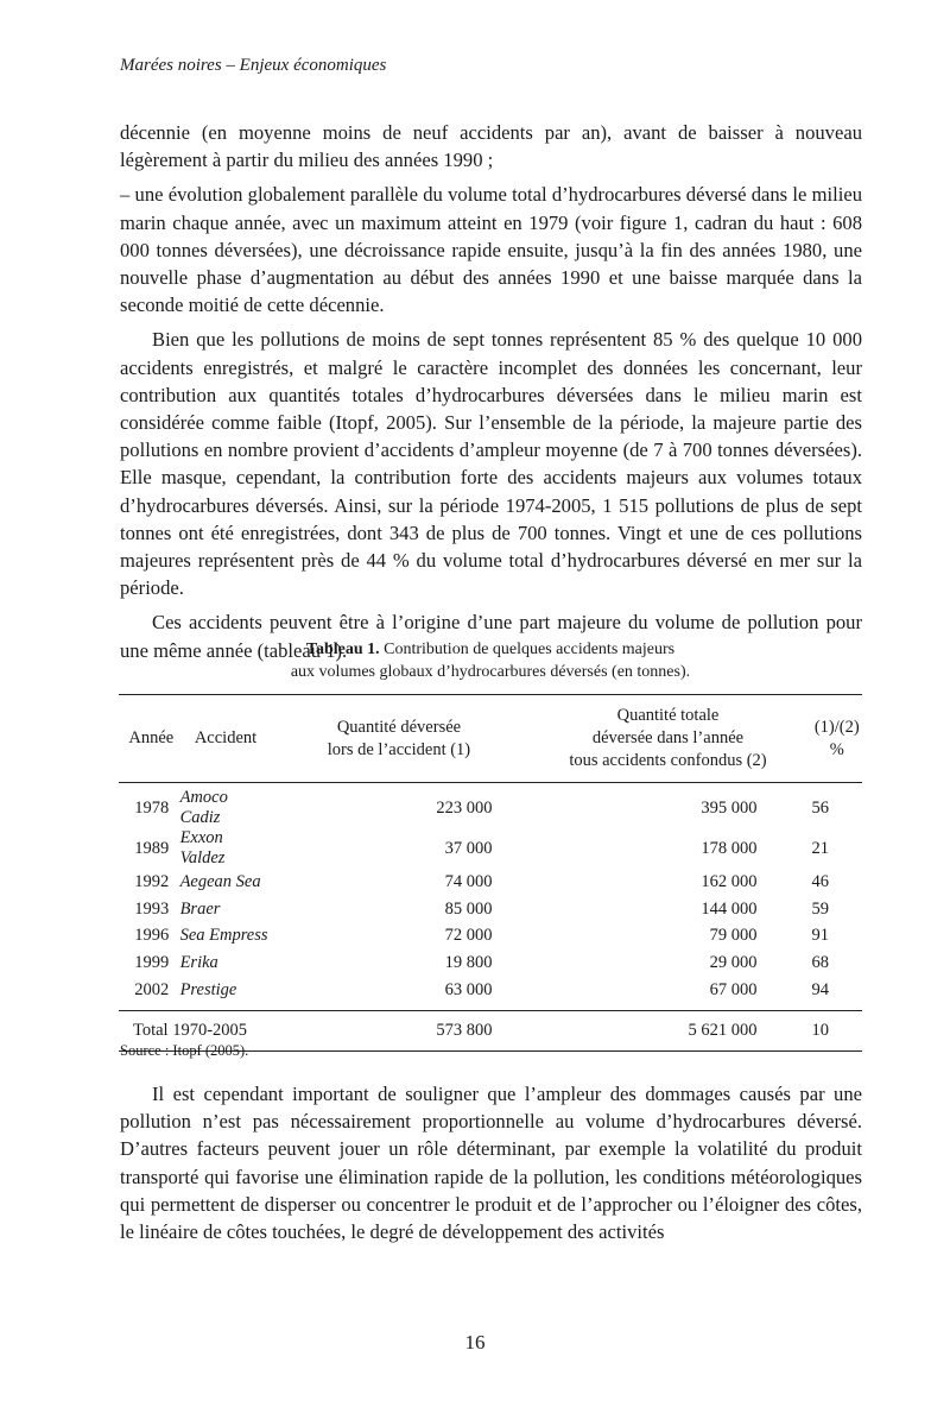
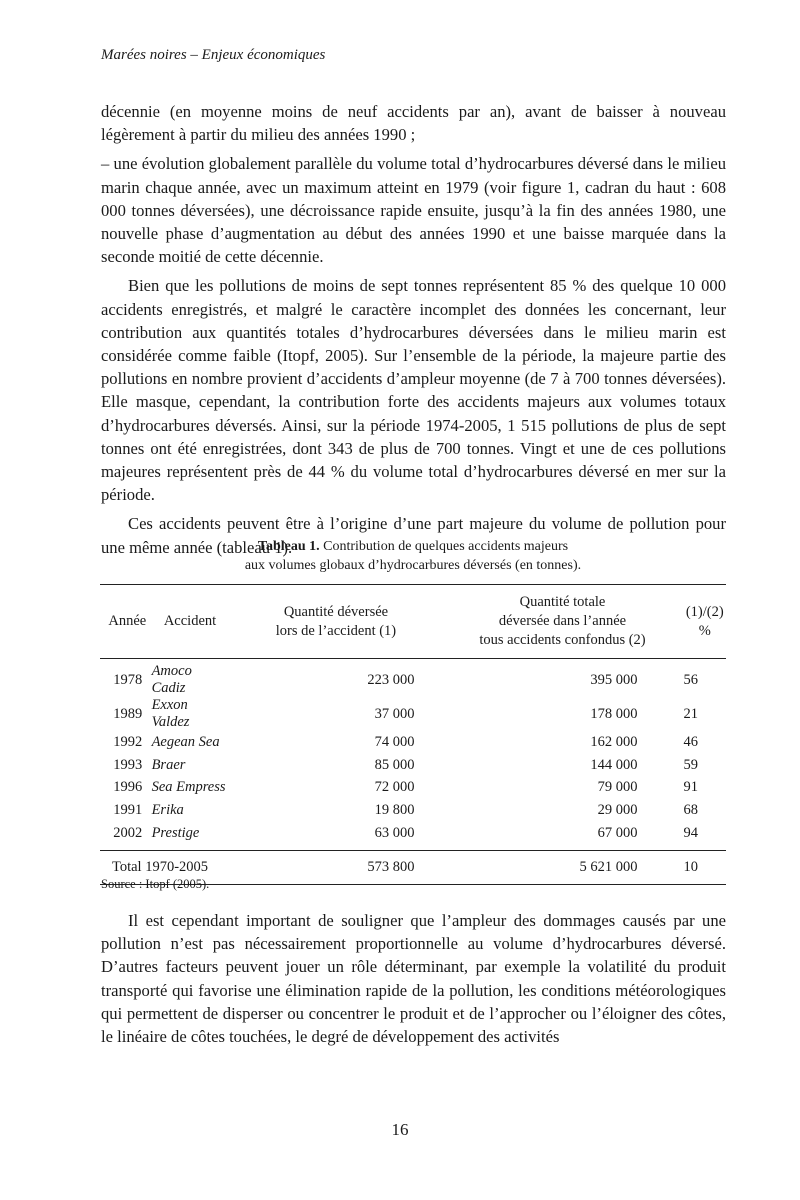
  Marées noires – Enjeux économiques
  décennie (en moyenne moins de neuf accidents par an), avant de baisser à nouveau légèrement à partir du milieu des années 1990 ;
  – une évolution globalement parallèle du volume total d’hydrocarbures déversé dans le milieu marin chaque année, avec un maximum atteint en 1979 (voir figure 1, cadran du haut : 608 000 tonnes déversées), une décroissance rapide ensuite, jusqu’à la fin des années 1980, une nouvelle phase d’augmentation au début des années 1990 et une baisse marquée dans la seconde moitié de cette décennie.
  Bien que les pollutions de moins de sept tonnes représentent 85 % des quelque 10 000 accidents enregistrés, et malgré le caractère incomplet des données les concernant, leur contribution aux quantités totales d’hydrocarbures déversées dans le milieu marin est considérée comme faible (Itopf, 2005). Sur l’ensemble de la période, la majeure partie des pollutions en nombre provient d’accidents d’ampleur moyenne (de 7 à 700 tonnes déversées). Elle masque, cependant, la contribution forte des accidents majeurs aux volumes totaux d’hydrocarbures déversés. Ainsi, sur la période 1974-2005, 1 515 pollutions de plus de sept tonnes ont été enregistrées, dont 343 de plus de 700 tonnes. Vingt et une de ces pollutions majeures représentent près de 44 % du volume total d’hydrocarbures déversé en mer sur la période.
  Ces accidents peuvent être à l’origine d’une part majeure du volume de pollution pour une même année (tableau 1).
  Tableau 1. Contribution de quelques accidents majeurs
  aux volumes globaux d’hydrocarbures déversés (en tonnes).
  Année	Accident	Quantité déversée lors de l’accident (1)	Quantité totale déversée dans l’année tous accidents confondus (2)	(1)/(2) %
  1978	Amoco Cadiz	223 000	395 000	56
  1989	Exxon Valdez	37 000	178 000	21
  1992	Aegean Sea	74 000	162 000	46
  1993	Braer	85 000	144 000	59
  1996	Sea Empress	72 000	79 000	91
- 1999	Erika	19 800	29 000	68
+ 1991	Erika	19 800	29 000	68
  2002	Prestige	63 000	67 000	94
  Total 1970-2005	573 800	5 621 000	10
  Source : Itopf (2005).
  Il est cependant important de souligner que l’ampleur des dommages causés par une pollution n’est pas nécessairement proportionnelle au volume d’hydrocarbures déversé. D’autres facteurs peuvent jouer un rôle déterminant, par exemple la volatilité du produit transporté qui favorise une élimination rapide de la pollution, les conditions météorologiques qui permettent de disperser ou concentrer le produit et de l’approcher ou l’éloigner des côtes, le linéaire de côtes touchées, le degré de développement des activités
  16
